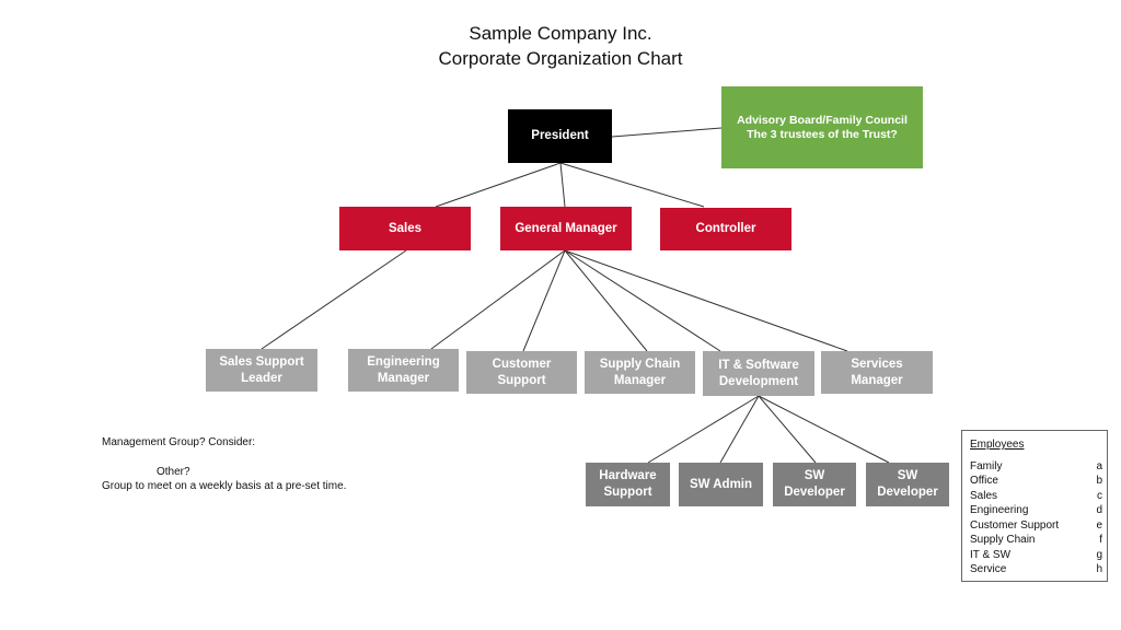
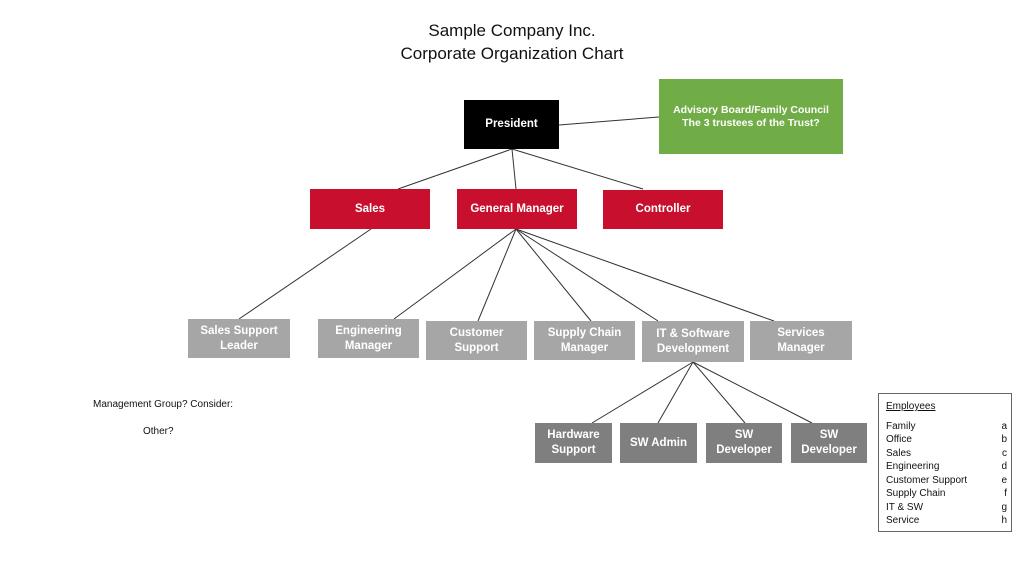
  Sample Company Inc.
  Corporate Organization Chart
  President
  Advisory Board/Family Council
  The 3 trustees of the Trust?
  Sales
  General Manager
  Controller
  Sales Support
  Leader
  Engineering
  Manager
  Customer
  Support
  Supply Chain
  Manager
  IT & Software
  Development
  Services
  Manager
  Hardware
  Support
  SW Admin
  SW
  Developer
  SW
  Developer
  Management Group? Consider:
  Other?
- Group to meet on a weekly basis at a pre-set time.
  Employees
  Family
  a
  Office
  b
  Sales
  c
  Engineering
  d
  Customer Support
  e
  Supply Chain
  f
  IT & SW
  g
  Service
  h
